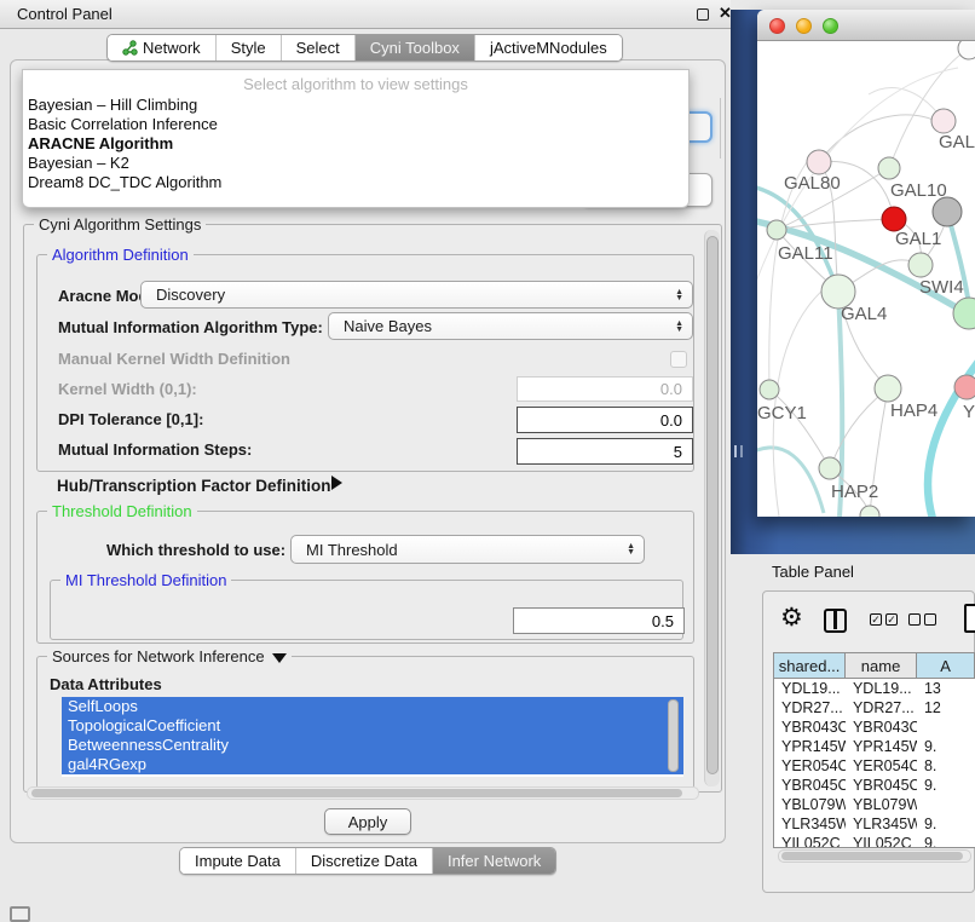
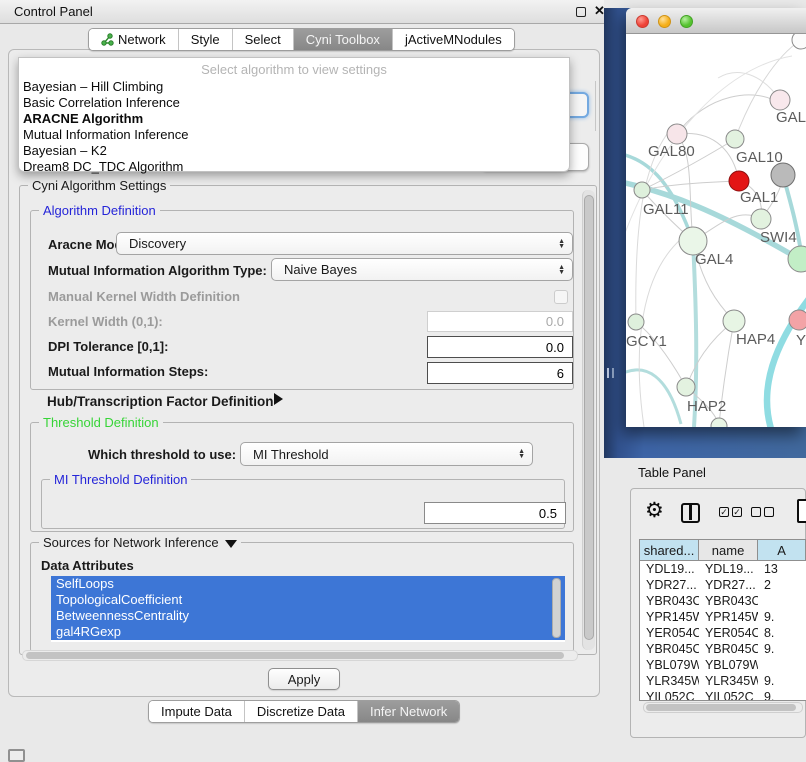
  Control Panel
  ✕
  Network
  Style
  Select
  Cyni Toolbox
  jActiveMNodules
  Cyni Algorithm Settings
  Algorithm Definition
  Aracne Mo
  Discovery
  Mutual Information Algorithm Type:
  Naive Bayes
  Manual Kernel Width Definition
  Kernel Width (0,1):
  0.0
  DPI Tolerance [0,1]:
  0.0
  Mutual Information Steps:
- 5
+ 6
  Hub/Transcription Factor Definition
  Threshold Definition
  Which threshold to use:
  MI Threshold
  MI Threshold Definition
  0.5
  Sources for Network Inference
  Data Attributes
  SelfLoops
  TopologicalCoefficient
  BetweennessCentrality
  gal4RGexp
  Apply
  Select algorithm to view settings
  Bayesian – Hill Climbing
  Basic Correlation Inference
  ARACNE Algorithm
+ Mutual Information Inference
  Bayesian – K2
  Dream8 DC_TDC Algorithm
  Impute Data
  Discretize Data
  Infer Network
  GAL
  GAL80
  GAL10
  GAL1
  GAL11
  GAL4
  SWI4
  GCY1
  HAP4
  Y
  HAP2
  Table Panel
  ⚙
  ✓
  ✓
  shared...
  name
  A
  YDL19...
  YDL19...
  13
  YDR27...
  YDR27...
- 12
+ 2
  YBR043C
  YBR043C
  YPR145W
  YPR145W
  9.
  YER054C
  YER054C
  8.
  YBR045C
  YBR045C
  9.
  YBL079W
  YBL079W
  YLR345W
  YLR345W
  9.
  YIL052C
  YIL052C
  9.
